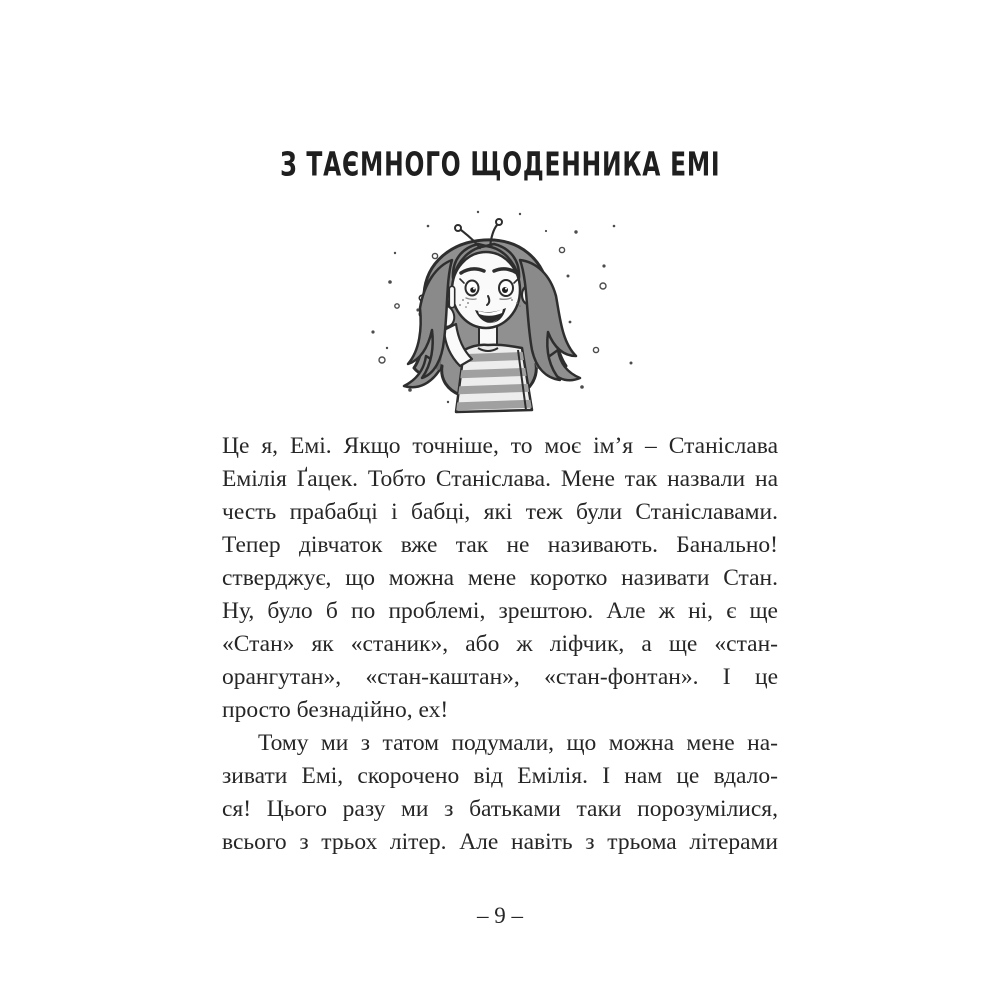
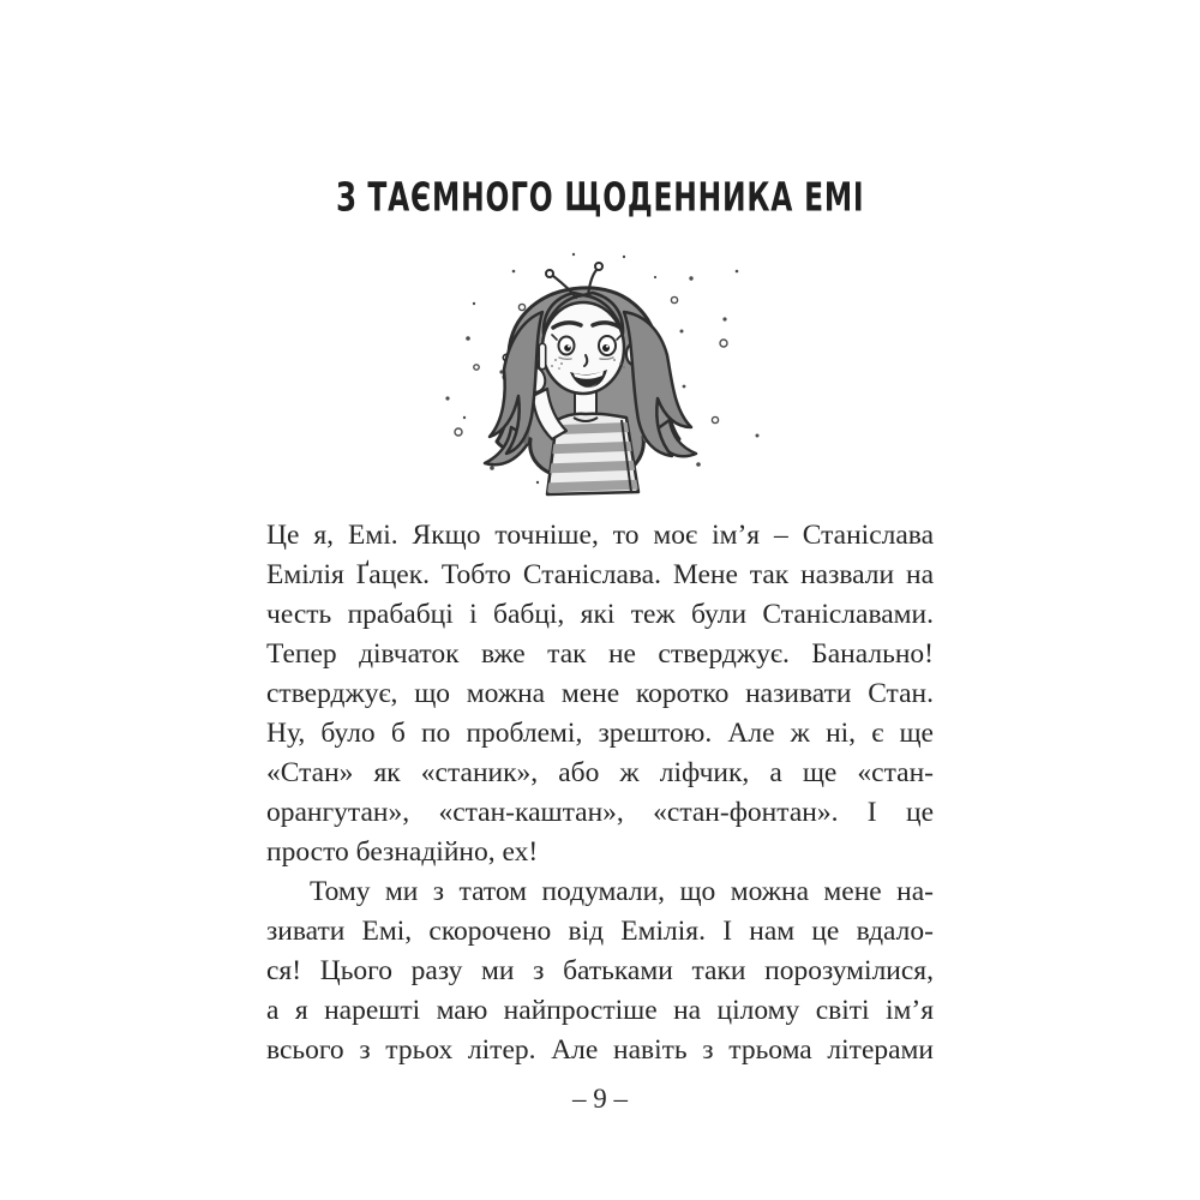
  З ТАЄМНОГО ЩОДЕННИКА ЕМІ
  Це я, Емі. Якщо точніше, то моє ім’я – Станіслава
  Емілія Ґацек. Тобто Станіслава. Мене так назвали на
  честь прабабці і бабці, які теж були Станіславами.
- Тепер дівчаток вже так не називають. Банально!
+ Тепер дівчаток вже так не стверджує. Банально!
  стверджує, що можна мене коротко називати Стан.
  Ну, було б по проблемі, зрештою. Але ж ні, є ще
  «Стан» як «станик», або ж ліфчик, а ще «стан-
  орангутан», «стан-каштан», «стан-фонтан». І це
  просто безнадійно, ех!
  Тому ми з татом подумали, що можна мене на-
  зивати Емі, скорочено від Емілія. І нам це вдало-
  ся! Цього разу ми з батьками таки порозумілися,
+ а я нарешті маю найпростіше на цілому світі ім’я
  всього з трьох літер. Але навіть з трьома літерами
  – 9 –
